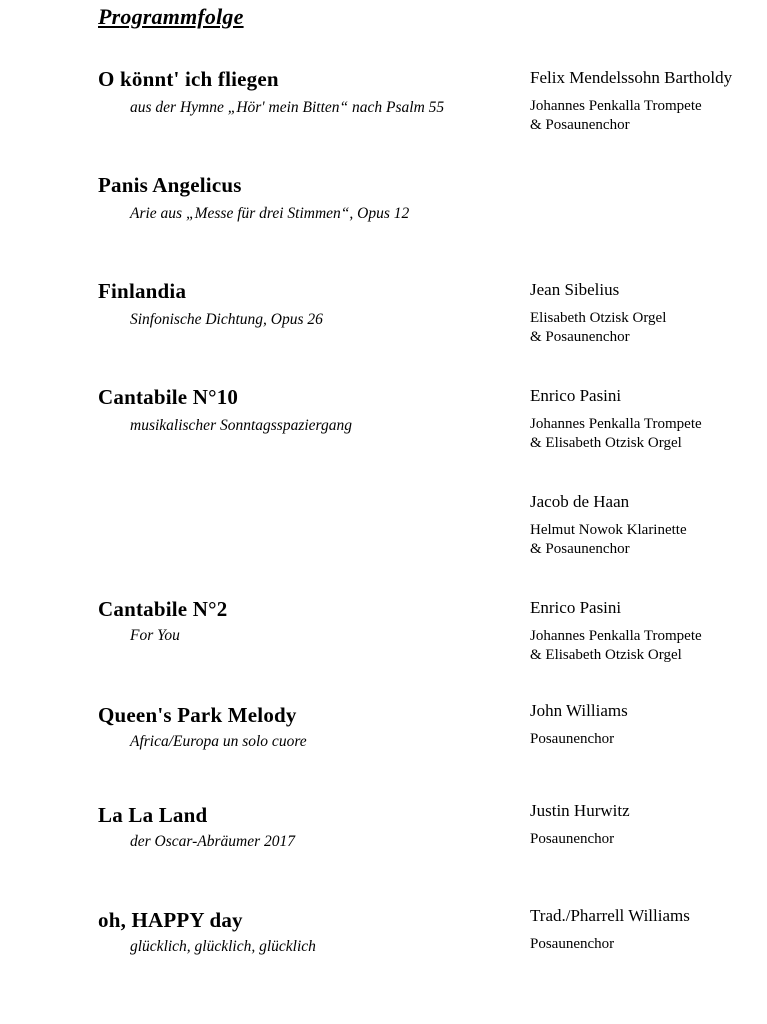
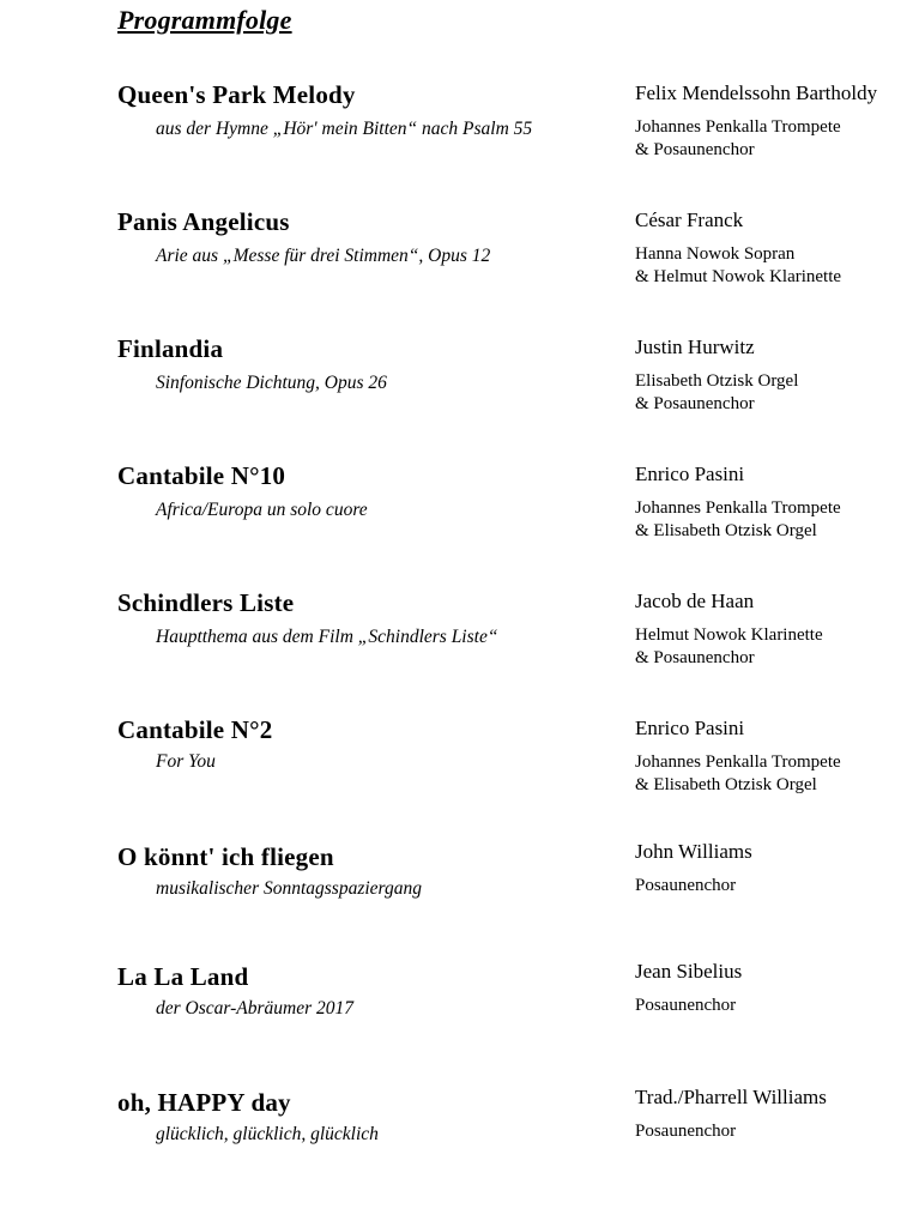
  Programmfolge
- O könnt' ich fliegen
+ Queen's Park Melody
  aus der Hymne „Hör' mein Bitten“ nach Psalm 55
  Felix Mendelssohn Bartholdy
  Johannes Penkalla Trompete
  & Posaunenchor
  Panis Angelicus
  Arie aus „Messe für drei Stimmen“, Opus 12
+ César Franck
+ Hanna Nowok Sopran
+ & Helmut Nowok Klarinette
  Finlandia
  Sinfonische Dichtung, Opus 26
- Jean Sibelius
+ Justin Hurwitz
  Elisabeth Otzisk Orgel
  & Posaunenchor
  Cantabile N°10
- musikalischer Sonntagsspaziergang
+ Africa/Europa un solo cuore
  Enrico Pasini
  Johannes Penkalla Trompete
  & Elisabeth Otzisk Orgel
+ Schindlers Liste
+ Hauptthema aus dem Film „Schindlers Liste“
  Jacob de Haan
  Helmut Nowok Klarinette
  & Posaunenchor
  Cantabile N°2
  For You
  Enrico Pasini
  Johannes Penkalla Trompete
  & Elisabeth Otzisk Orgel
- Queen's Park Melody
+ O könnt' ich fliegen
- Africa/Europa un solo cuore
+ musikalischer Sonntagsspaziergang
  John Williams
  Posaunenchor
  La La Land
  der Oscar-Abräumer 2017
- Justin Hurwitz
+ Jean Sibelius
  Posaunenchor
  oh, HAPPY day
  glücklich, glücklich, glücklich
  Trad./Pharrell Williams
  Posaunenchor
